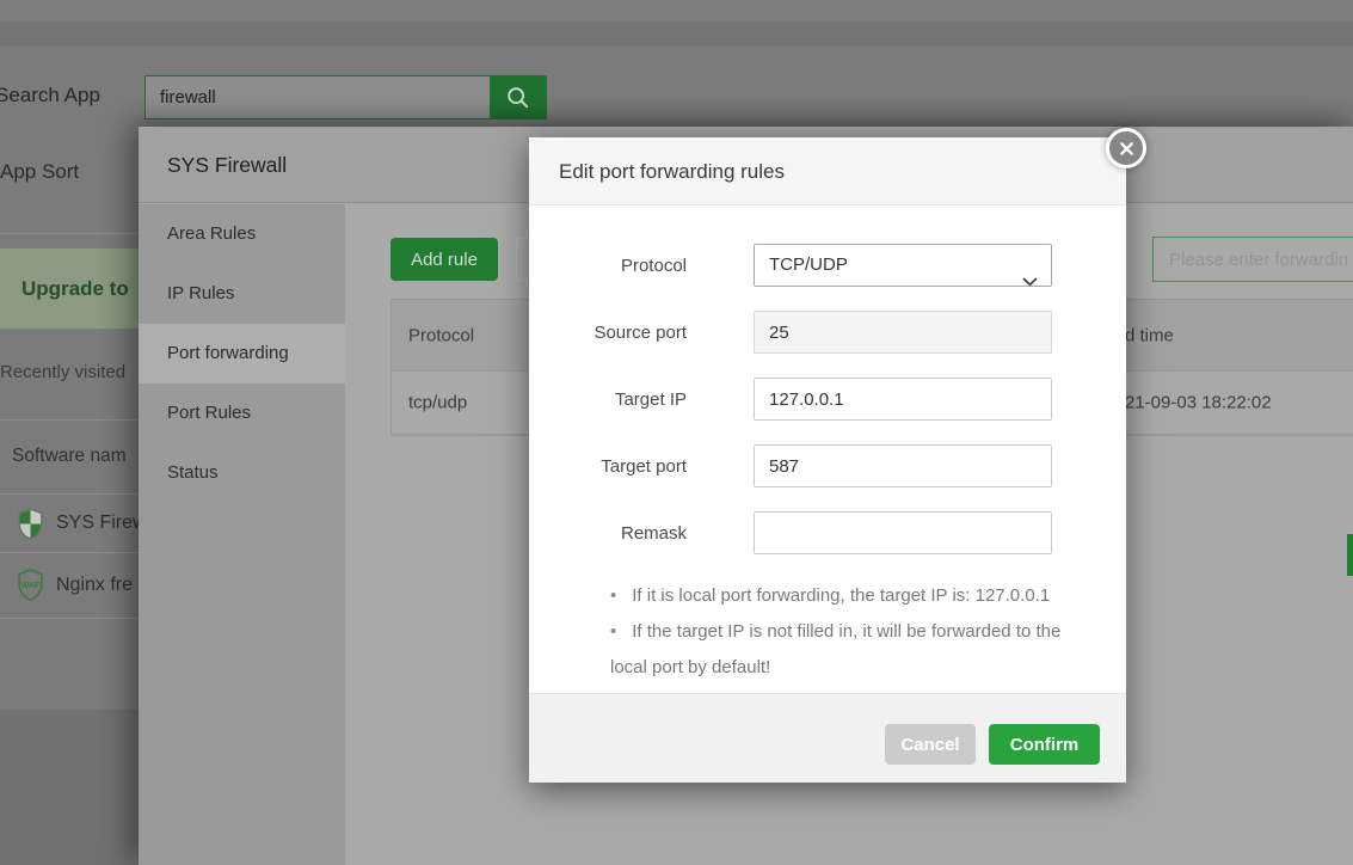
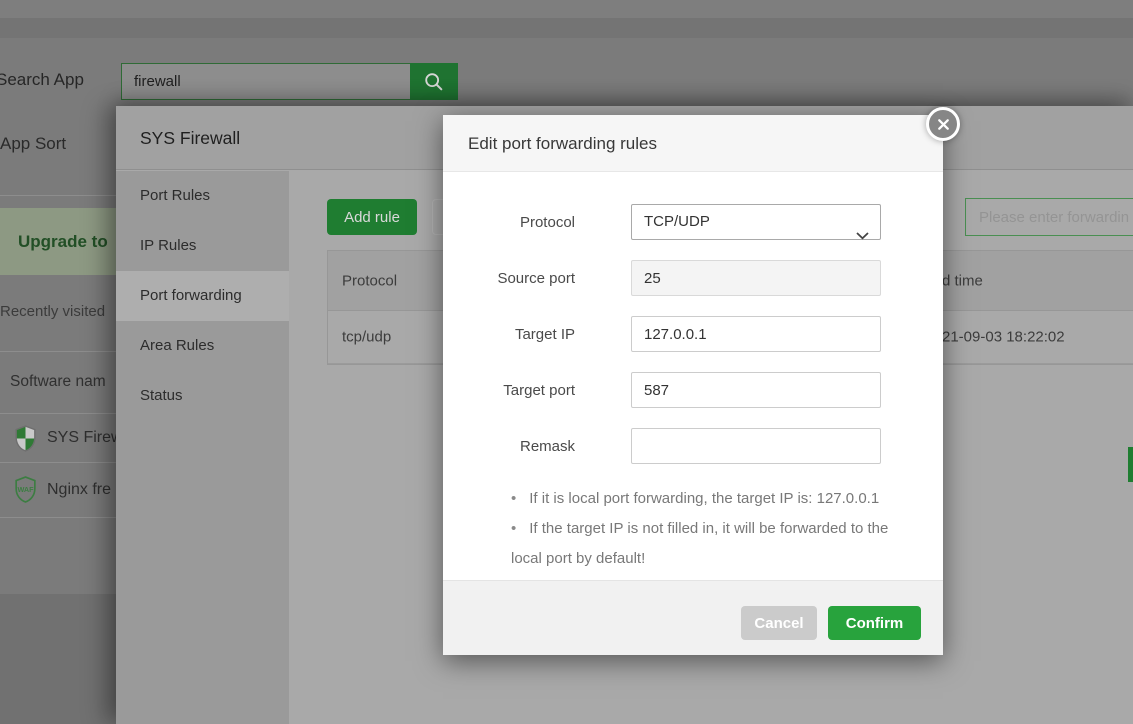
  Search App
  firewall
  App Sort
  Upgrade to
  Recently visited
  Software nam
  SYS Fire
  WAF
  Nginx fre
  SYS Firewall
- Area Rules
+ Port Rules
  IP Rules
  Port forwarding
- Port Rules
+ Area Rules
  Status
  Add rule
  Protocol
  d time
  tcp/udp
  21-09-03 18:22:02
  Edit port forwarding rules
  Protocol
  TCP/UDP
  Source port
  25
  Target IP
  127.0.0.1
  Target port
  587
  Remask
  • If it is local port forwarding, the target IP is: 127.0.0.1
  • If the target IP is not filled in, it will be forwarded to the local port by default!
  Cancel
  Confirm
